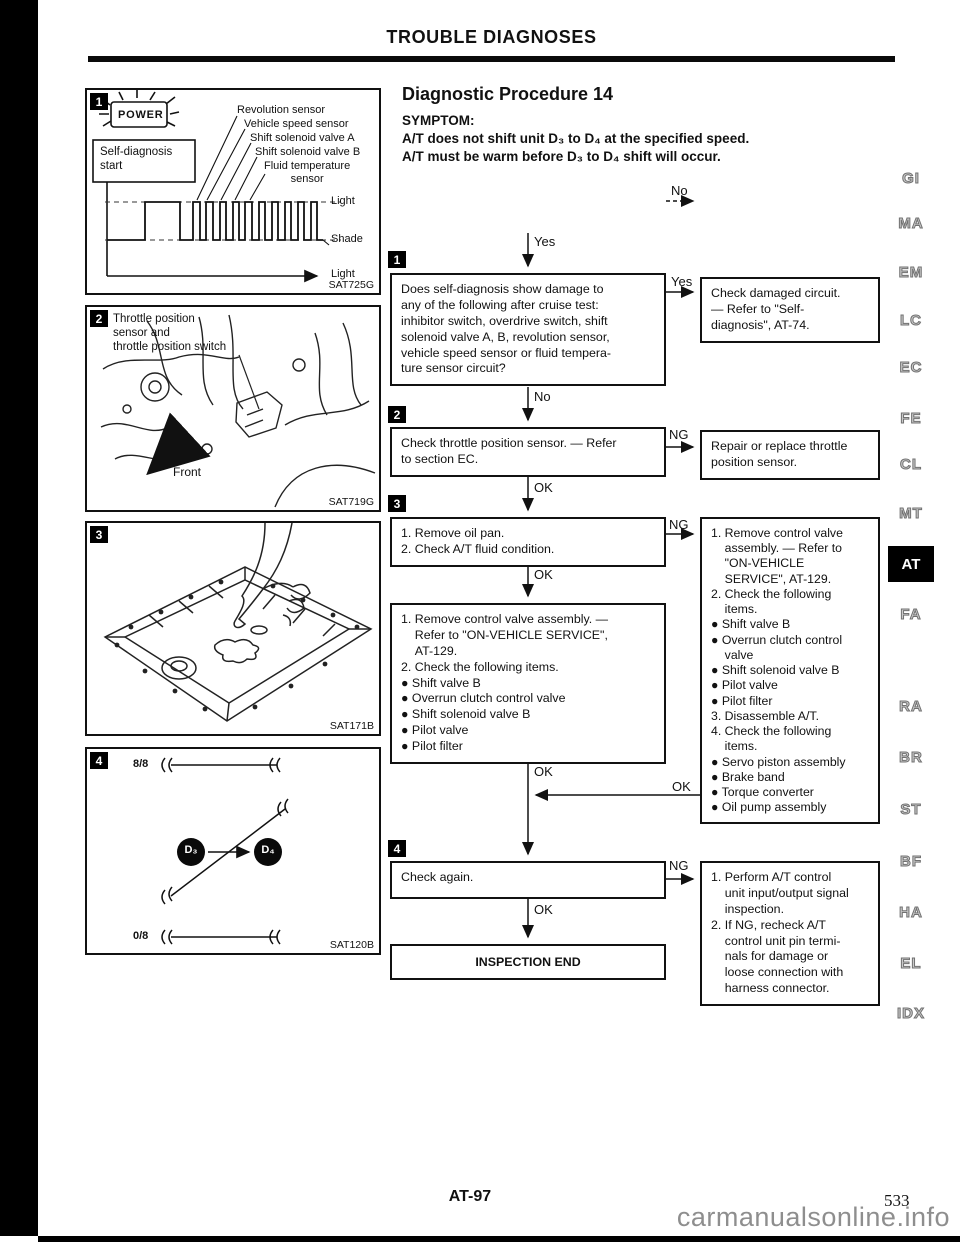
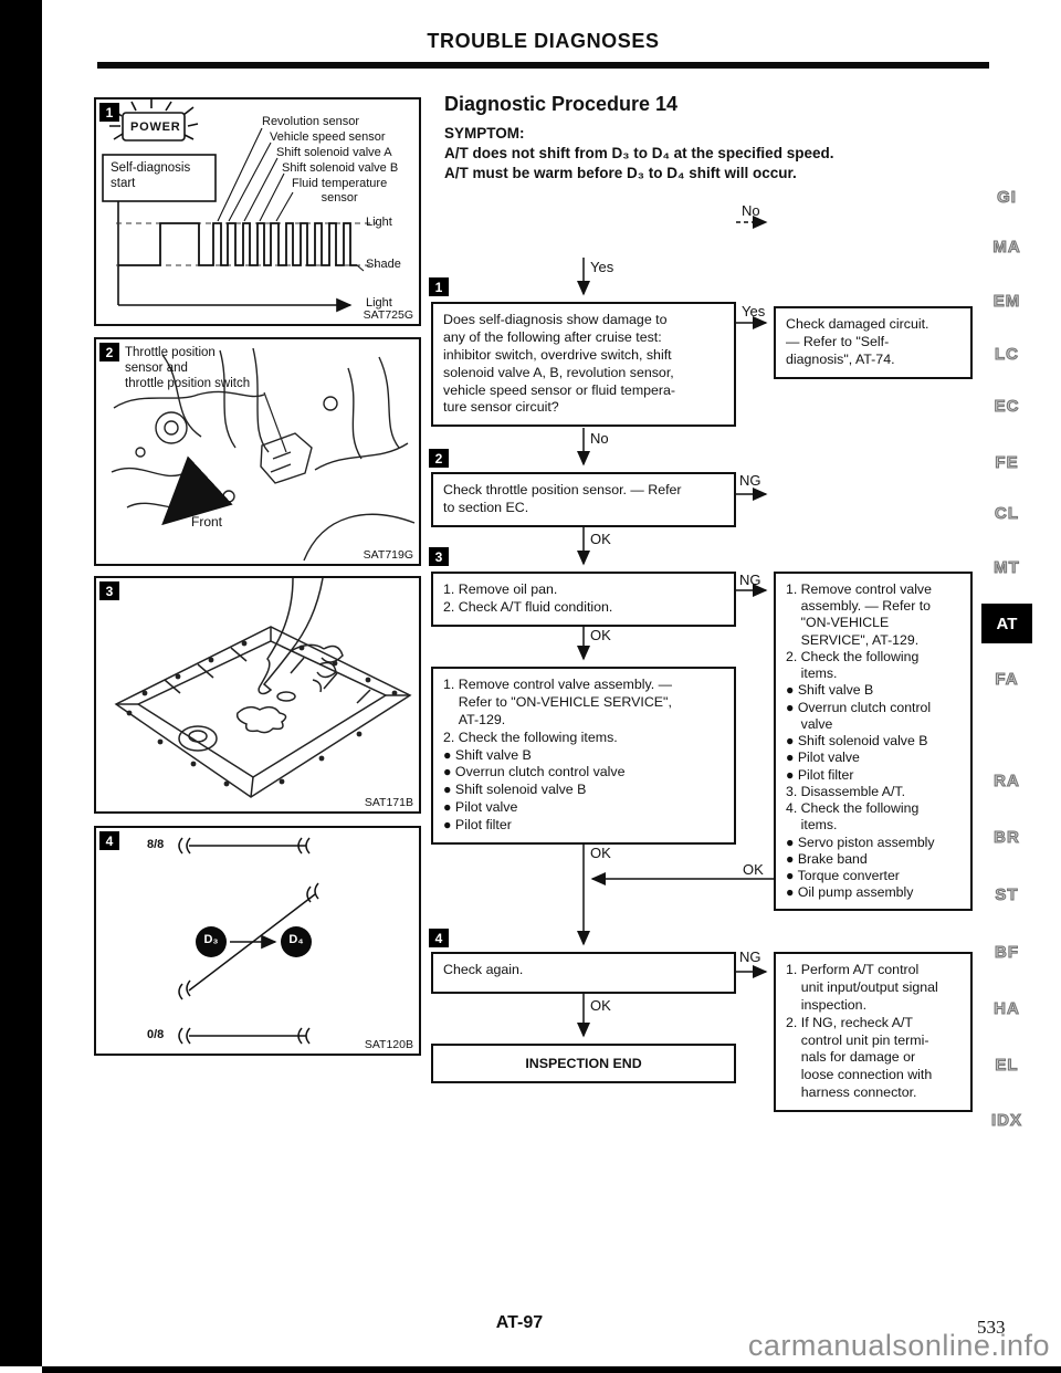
  TROUBLE DIAGNOSES
  1
  POWER
  Self-diagnosis
  start
  Revolution sensor
  Vehicle speed sensor
  Shift solenoid valve A
  Shift solenoid valve B
  Fluid temperature
  sensor
  Light
  Shade
  Light
  SAT725G
  2
  Throttle position
  sensor and
  throttle position switch
  Front
  SAT719G
  3
  SAT171B
  4
  8/8
  0/8
  D₃
  D₄
  SAT120B
  Diagnostic Procedure 14
  SYMPTOM:
- A/T does not shift unit D₃ to D₄ at the specified speed.
+ A/T does not shift from D₃ to D₄ at the specified speed.
  A/T must be warm before D₃ to D₄ shift will occur.
  1
  Does self-diagnosis show damage to
  any of the following after cruise test:
  inhibitor switch, overdrive switch, shift
  solenoid valve A, B, revolution sensor,
  vehicle speed sensor or fluid tempera-
  ture sensor circuit?
  Check damaged circuit.
  — Refer to "Self-
  diagnosis", AT-74.
  2
  Check throttle position sensor. — Refer
  to section EC.
- Repair or replace throttle
- position sensor.
  3
  1. Remove oil pan.
  2. Check A/T fluid condition.
  1. Remove control valve
  assembly. — Refer to
  "ON-VEHICLE
  SERVICE", AT-129.
  2. Check the following
  items.
  ● Shift valve B
  ● Overrun clutch control
  valve
  ● Shift solenoid valve B
  ● Pilot valve
  ● Pilot filter
  3. Disassemble A/T.
  4. Check the following
  items.
  ● Servo piston assembly
  ● Brake band
  ● Torque converter
  ● Oil pump assembly
  1. Remove control valve assembly. —
  Refer to "ON-VEHICLE SERVICE",
  AT-129.
  2. Check the following items.
  ● Shift valve B
  ● Overrun clutch control valve
  ● Shift solenoid valve B
  ● Pilot valve
  ● Pilot filter
  4
  Check again.
  1. Perform A/T control
  unit input/output signal
  inspection.
  2. If NG, recheck A/T
  control unit pin termi-
  nals for damage or
  loose connection with
  harness connector.
  INSPECTION END
  No
  Yes
  Yes
  No
  NG
  OK
  NG
  OK
  OK
  OK
  NG
  OK
  GI
  MA
  EM
  LC
  EC
  FE
  CL
  MT
  AT
  FA
  RA
  BR
  ST
  BF
  HA
  EL
  IDX
  AT-97
  533
  carmanualsonline.info
